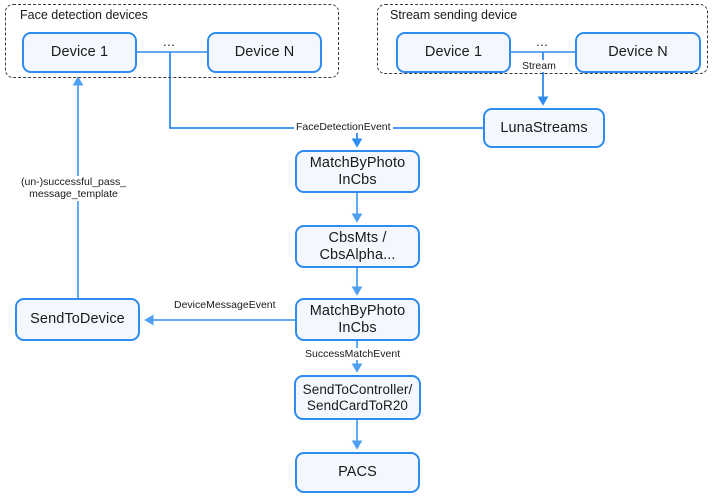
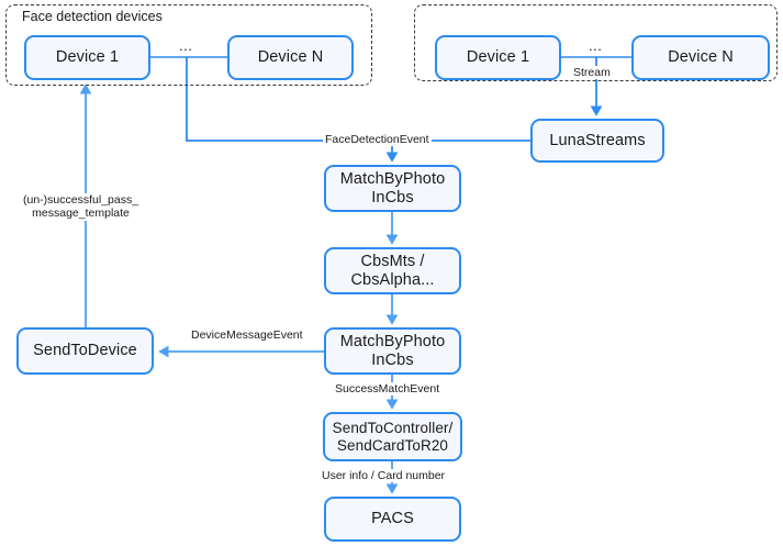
  Face detection devices
- Stream sending device
  Device 1
  Device N
  ...
  Device 1
  Device N
  ...
  LunaStreams
  MatchByPhoto
  InCbs
  CbsMts /
  CbsAlpha...
  MatchByPhoto
  InCbs
  SendToDevice
  SendToController/
  SendCardToR20
  PACS
  Stream
  FaceDetectionEvent
  DeviceMessageEvent
  SuccessMatchEvent
+ User info / Card number
  (un-)successful_pass_
  message_template
